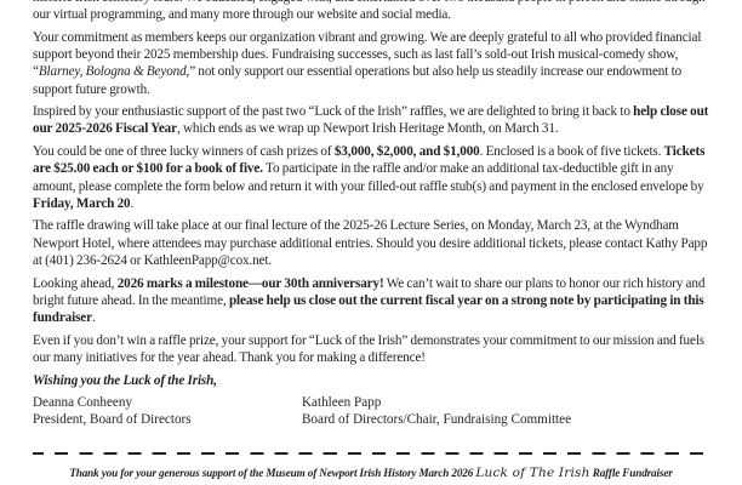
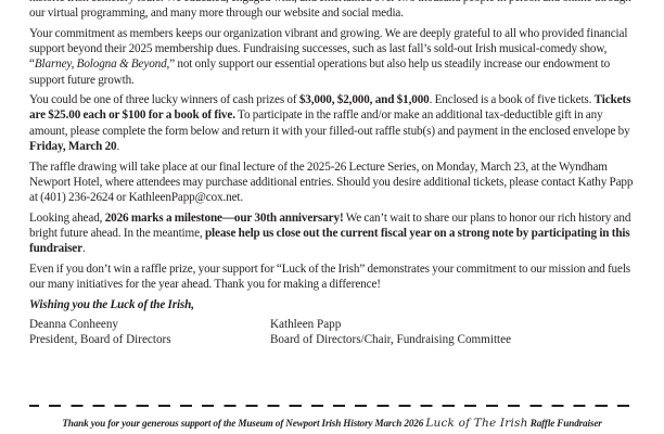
  Your commitment as members keeps our organization vibrant and growing. We are deeply grateful to all who provided financial support beyond their 2025 membership dues. Fundraising successes, such as last fall’s sold-out Irish musical-comedy show, “Blarney, Bologna & Beyond,” not only support our essential operations but also help us steadily increase our endowment to support future growth.
- Inspired by your enthusiastic support of the past two “Luck of the Irish” raffles, we are delighted to bring it back to help close out our 2025-2026 Fiscal Year, which ends as we wrap up Newport Irish Heritage Month, on March 31.
  You could be one of three lucky winners of cash prizes of $3,000, $2,000, and $1,000. Enclosed is a book of five tickets. Tickets are $25.00 each or $100 for a book of five. To participate in the raffle and/or make an additional tax-deductible gift in any amount, please complete the form below and return it with your filled-out raffle stub(s) and payment in the enclosed envelope by Friday, March 20.
  The raffle drawing will take place at our final lecture of the 2025-26 Lecture Series, on Monday, March 23, at the Wyndham Newport Hotel, where attendees may purchase additional entries. Should you desire additional tickets, please contact Kathy Papp at (401) 236-2624 or KathleenPapp@cox.net.
  Looking ahead, 2026 marks a milestone—our 30th anniversary! We can’t wait to share our plans to honor our rich history and bright future ahead. In the meantime, please help us close out the current fiscal year on a strong note by participating in this fundraiser.
  Even if you don’t win a raffle prize, your support for “Luck of the Irish” demonstrates your commitment to our mission and fuels our many initiatives for the year ahead. Thank you for making a difference!
  Wishing you the Luck of the Irish,
  Deanna Conheeny
  President, Board of Directors
  Kathleen Papp
  Board of Directors/Chair, Fundraising Committee
  Thank you for your generous support of the Museum of Newport Irish History March 2026 Luck of The Irish Raffle Fundraiser
